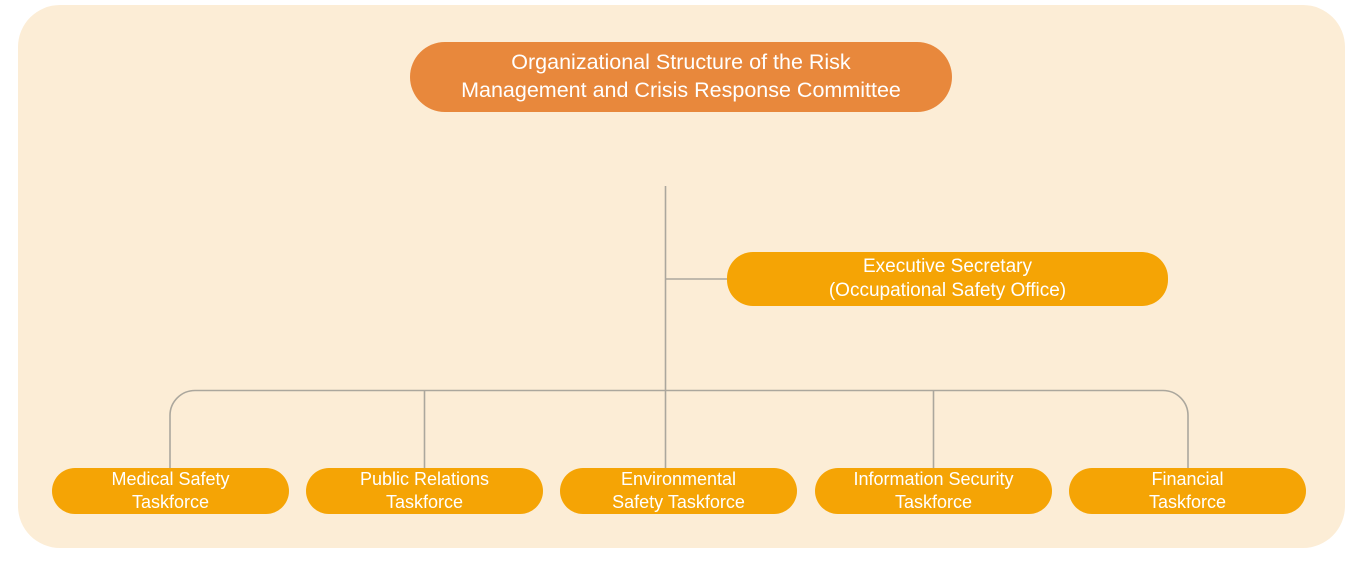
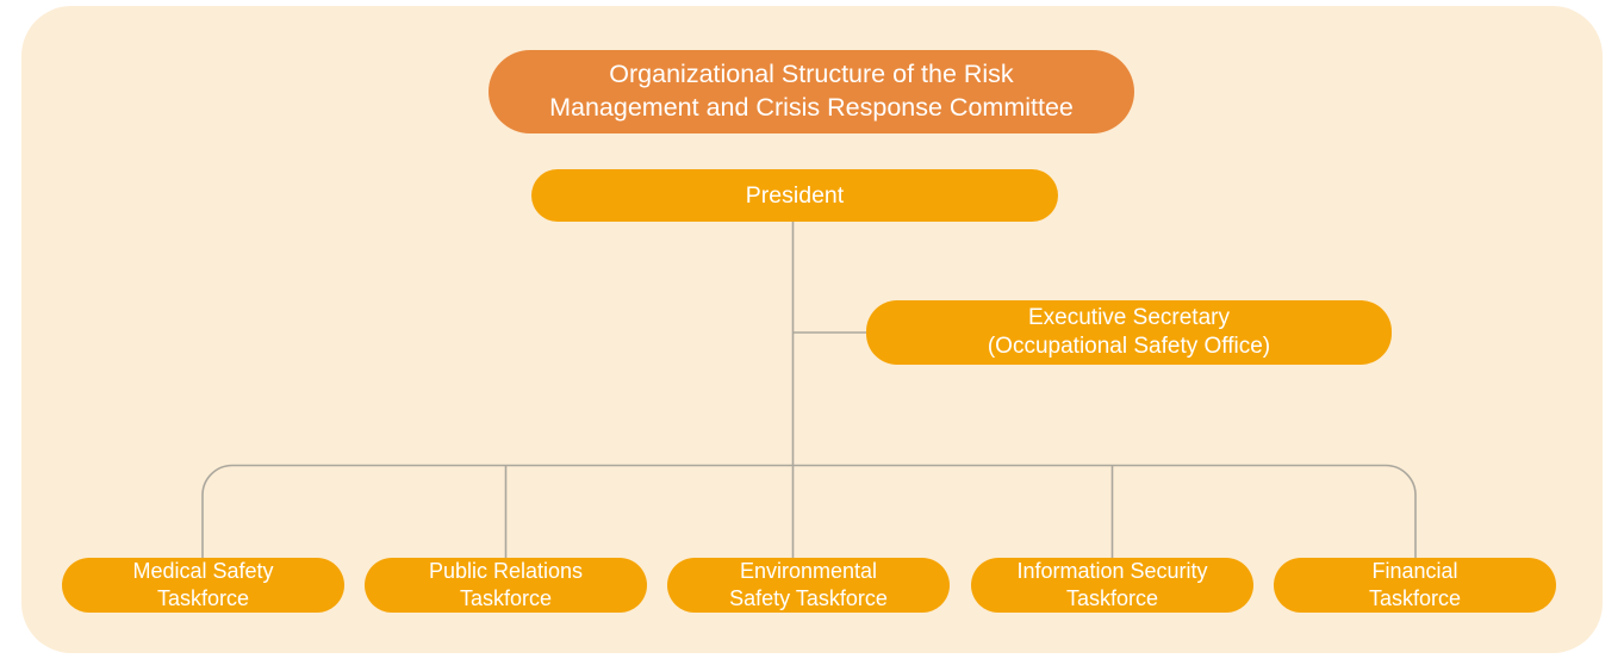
  Organizational Structure of the Risk
  Management and Crisis Response Committee
+ President
  Executive Secretary
  (Occupational Safety Office)
  Medical Safety
  Taskforce
  Public Relations
  Taskforce
  Environmental
  Safety Taskforce
  Information Security
  Taskforce
  Financial
  Taskforce
